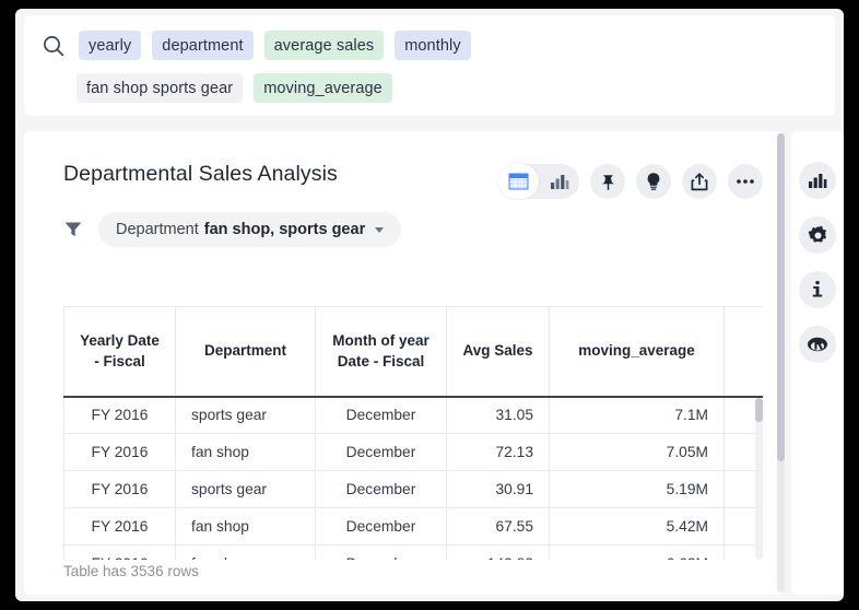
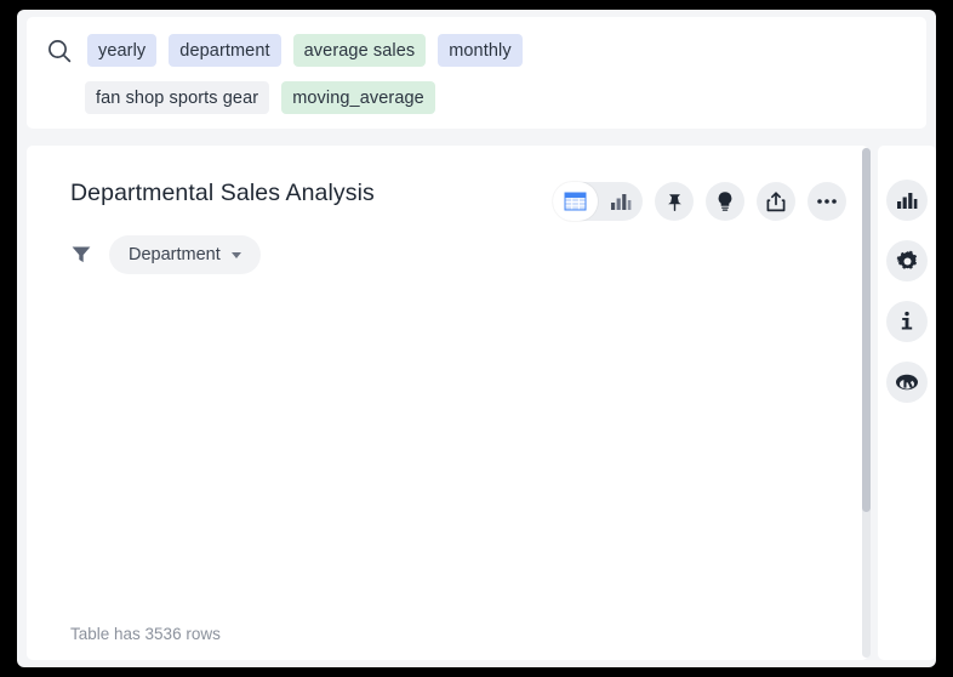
  yearly
  department
  average sales
  monthly
  fan shop sports gear
  moving_average
  Departmental Sales Analysis
  Department
- fan shop, sports gear
- Yearly Date - Fiscal	Department	Month of year Date - Fiscal	Avg Sales	moving_average
- FY 2016	sports gear	December	31.05	7.1M
- FY 2016	fan shop	December	72.13	7.05M
- FY 2016	sports gear	December	30.91	5.19M
- FY 2016	fan shop	December	67.55	5.42M
  Table has 3536 rows
